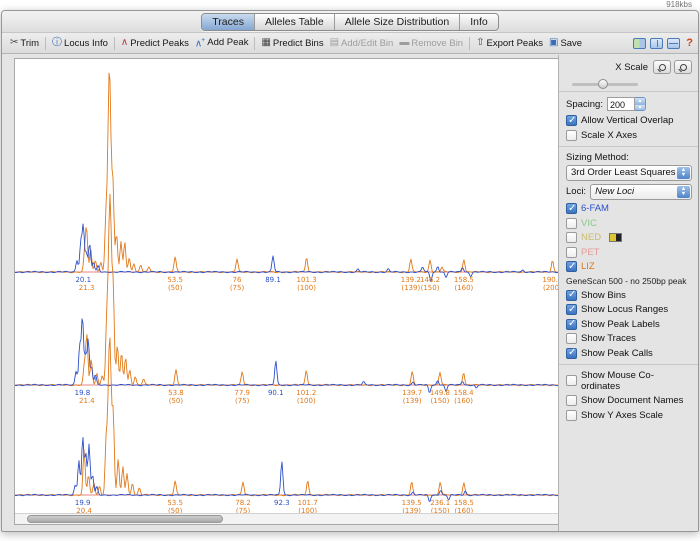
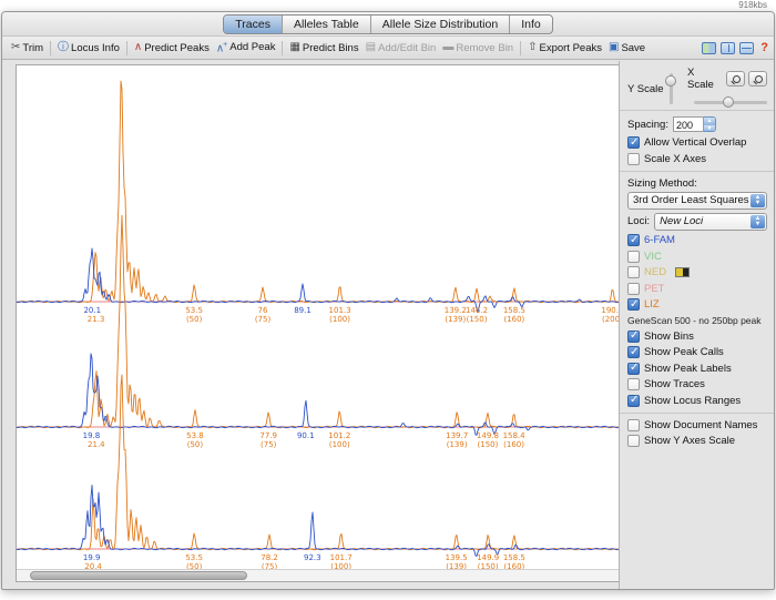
  918kbs
  Traces
  Alleles Table
  Allele Size Distribution
  Info
  ✂
  Trim
  ⓘ
  Locus Info
  ∧
  Predict Peaks
  Add Peak
  ▦
  Predict Bins
  ▤
  Add/Edit Bin
  ▬
  Remove Bin
  ⇧
  Export Peaks
  ▣
  Save
  ?
  20.1
  21.3
  53.5
  (50)
  76
  (75)
  89.1
  101.3
  (100)
  139.2
  (139)
  146.2
  (150)
  158.5
  (160)
  190.
  (200
  19.8
  21.4
  53.8
  (50)
  77.9
  (75)
  90.1
  101.2
  (100)
  139.7
  (139)
  149.8
  (150)
  158.4
  (160)
  19.9
  20.4
  53.5
  (50)
  78.2
  (75)
  92.3
  101.7
  (100)
  139.5
  (139)
- 236.1
+ 149.9
  (150)
  158.5
  (160)
+ Y Scale
  X Scale
  Spacing:
  200
  Allow Vertical Overlap
  Scale X Axes
  Sizing Method:
  3rd Order Least Squares
  Loci:
  New Loci
  6-FAM
  VIC
  NED
  PET
  LIZ
  GeneScan 500 - no 250bp peak
  Show Bins
- Show Locus Ranges
+ Show Peak Calls
  Show Peak Labels
  Show Traces
- Show Peak Calls
+ Show Locus Ranges
- Show Mouse Co-ordinates
  Show Document Names
  Show Y Axes Scale
